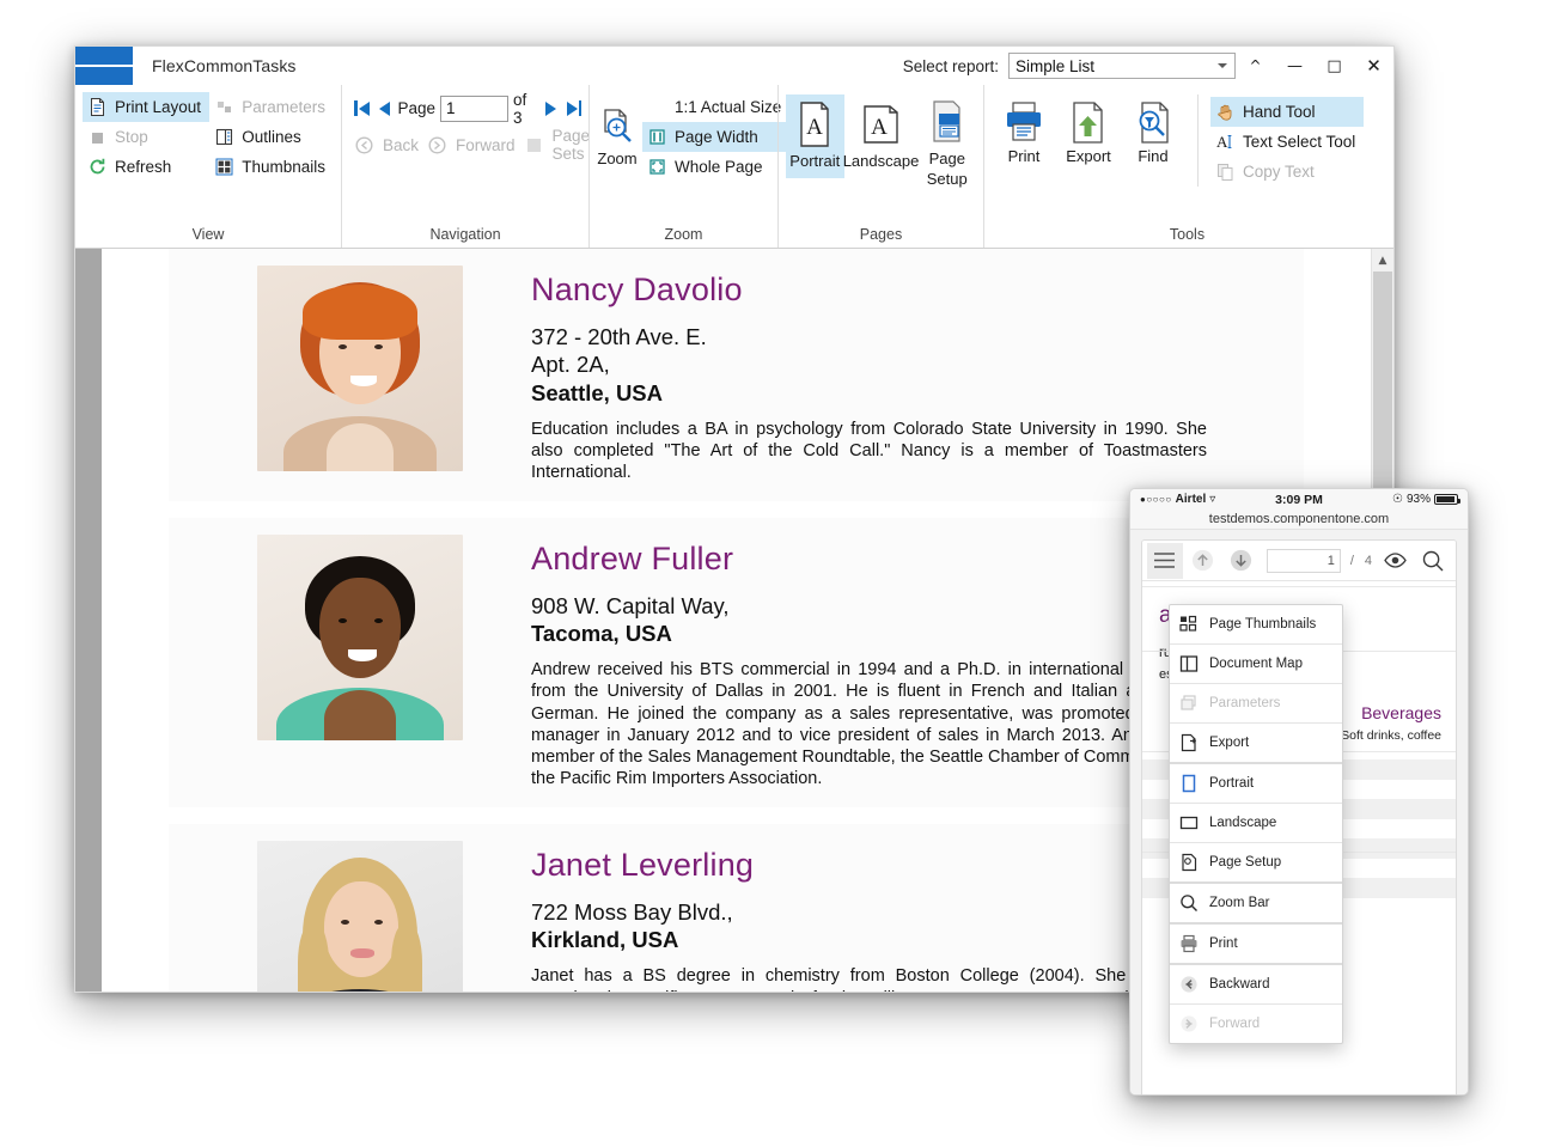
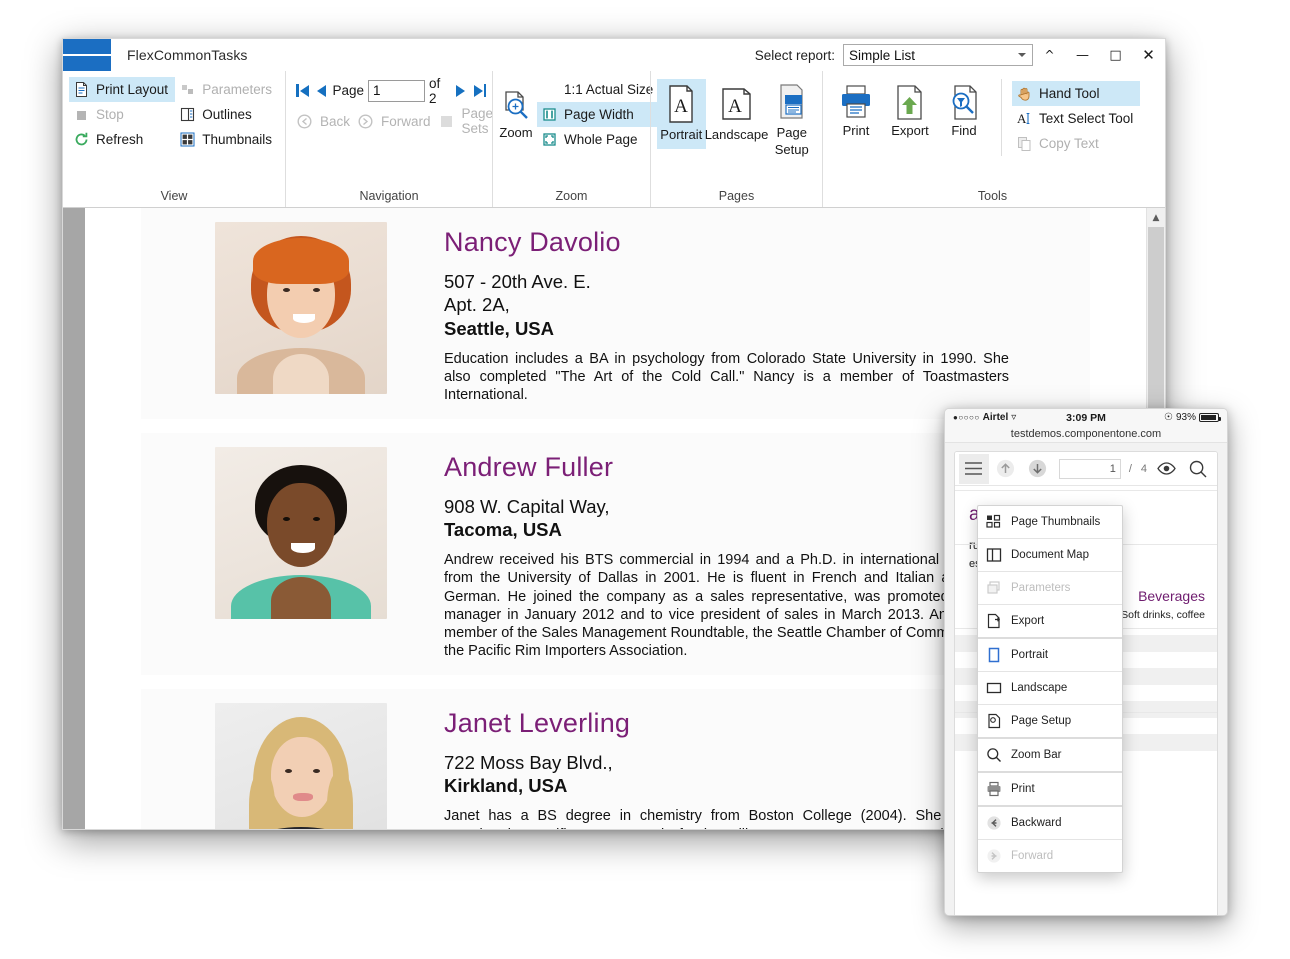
  FlexCommonTasks
  Select report:
  Simple List
  ^
  —
  □
  ✕
  Print Layout
  Stop
  Refresh
  Parameters
  Outlines
  Thumbnails
  View
  Page
  1
- of 3
+ of 2
  Back
  Forward
  Page Sets
  Navigation
  Zoom
  1:1 Actual Size
  Page Width
  Whole Page
  Zoom
  A
  Portrait
  A
  Landscape
  Page
  Setup
  Pages
  Print
  Export
  Find
  Hand Tool
  A
  Text Select Tool
  Copy Text
  Tools
  Nancy Davolio
- 372 - 20th Ave. E.
+ 507 - 20th Ave. E.
  Apt. 2A,
  Seattle, USA
  Education includes a BA in psychology from Colorado State University in 1990. She also completed "The Art of the Cold Call." Nancy is a member of Toastmasters International.
  Andrew Fuller
  908 W. Capital Way,
  Tacoma, USA
  Andrew received his BTS commercial in 1994 and a Ph.D. in international from the University of Dallas in 2001. He is fluent in French and Italian German. He joined the company as a sales representative, was promote manager in January 2012 and to vice president of sales in March 2013. An member of the Sales Management Roundtable, the Seattle Chamber of Comm the Pacific Rim Importers Association.
  Janet Leverling
  722 Moss Bay Blvd.,
  Kirkland, USA
  ▲
  ●○○○○
  Airtel
  ▿
  3:09 PM
  ☉
  93%
  testdemos.componentone.com
  1
  /
  4
  Beverages
  Soft drinks, coffee
  Page Thumbnails
  Document Map
  Parameters
  Export
  Portrait
  Landscape
  Page Setup
  Zoom Bar
  Print
  Backward
  Forward
